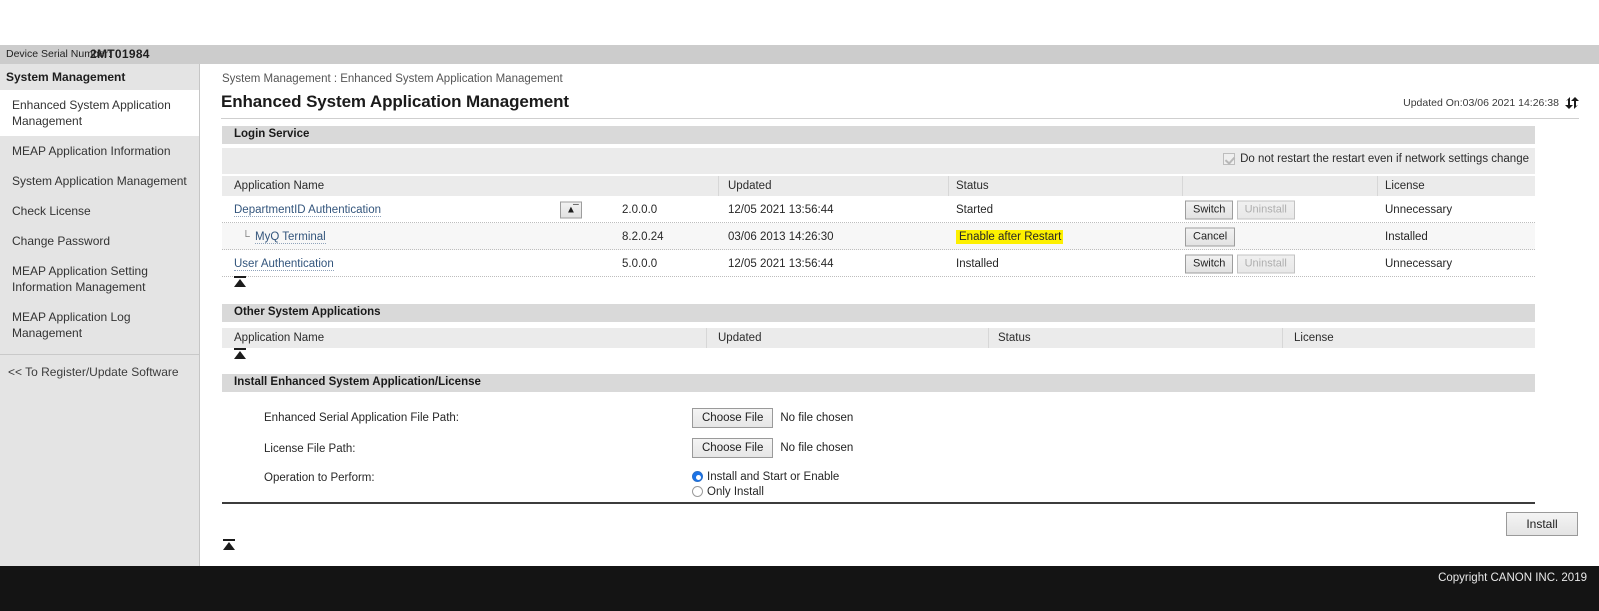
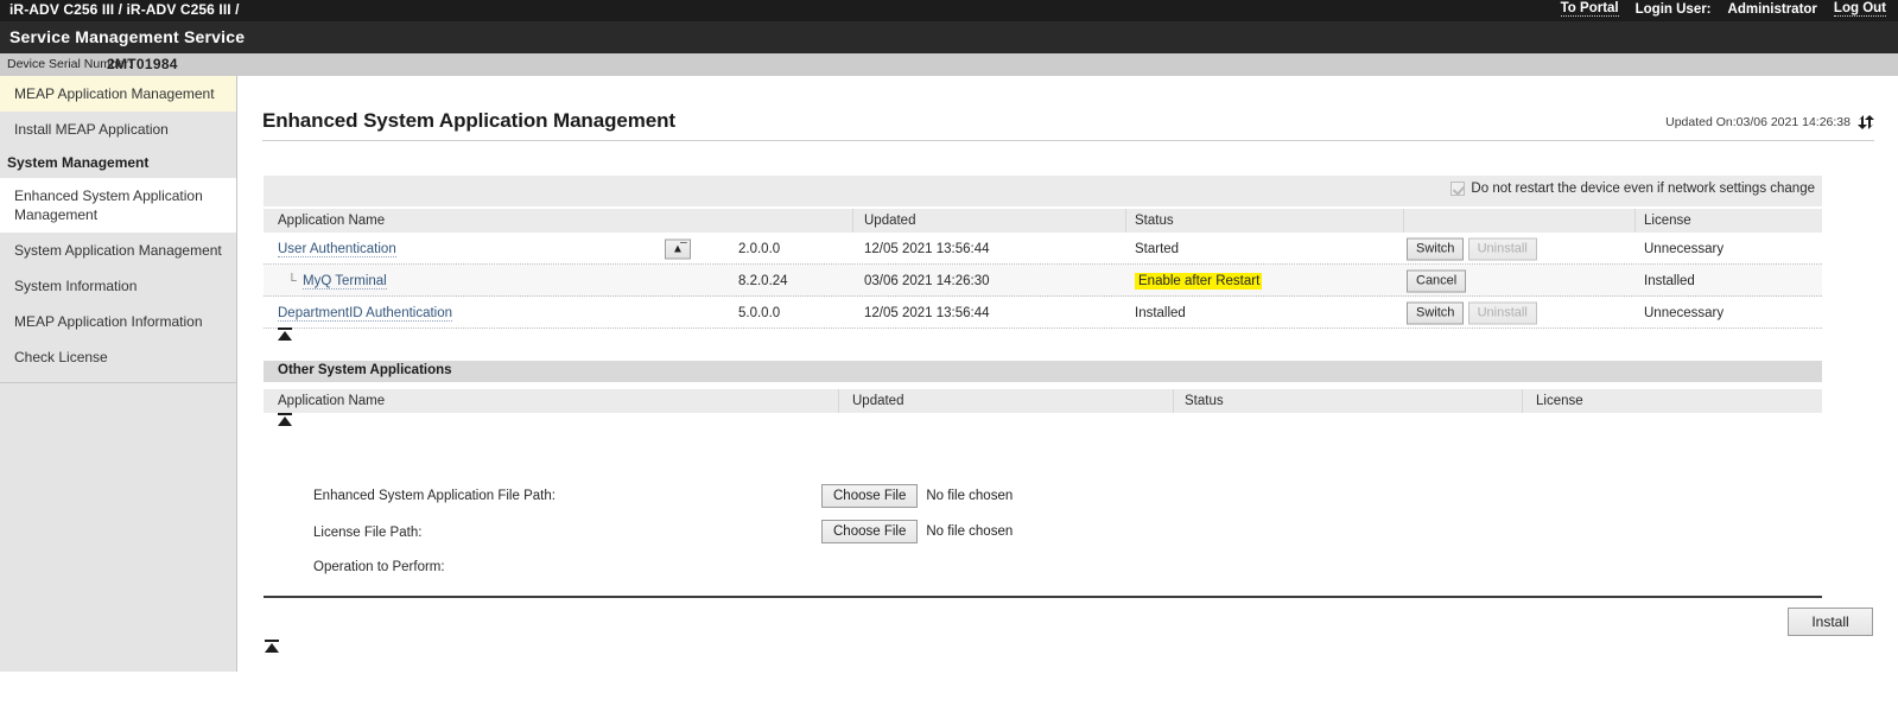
+ iR-ADV C256 III / iR-ADV C256 III /
+ To Portal
+ Login User:
+ Administrator
+ Log Out
+ Service Management Service
  Device Serial Number:
  2MT01984
+ MEAP Application Management
+ Install MEAP Application
  System Management
  Enhanced System Application Management
- MEAP Application Information
+ System Application Management
+ System Information
- System Application Management
+ MEAP Application Information
  Check License
- Change Password
- MEAP Application Setting Information Management
- MEAP Application Log Management
- << To Register/Update Software
- System Management : Enhanced System Application Management
  Enhanced System Application Management
  Updated On:03/06 2021 14:26:38
- Login Service
- Do not restart the restart even if network settings change
+ Do not restart the device even if network settings change
  Application Name
  Updated
  Status
  License
- DepartmentID Authentication
+ User Authentication
  ▲̅
  2.0.0.0
  12/05 2021 13:56:44
  Started
  Switch Uninstall
  Unnecessary
  └ MyQ Terminal
  8.2.0.24
- 03/06 2013 14:26:30
+ 03/06 2021 14:26:30
  Enable after Restart
  Cancel
  Installed
- User Authentication
+ DepartmentID Authentication
  5.0.0.0
  12/05 2021 13:56:44
  Installed
  Switch Uninstall
  Unnecessary
  Other System Applications
  Application Name
  Updated
  Status
  License
- Install Enhanced System Application/License
- Enhanced Serial Application File Path:
+ Enhanced System Application File Path:
  Choose File
  No file chosen
  License File Path:
  Choose File
  No file chosen
  Operation to Perform:
- Install and Start or Enable
- Only Install
  Install
- Copyright CANON INC. 2019
